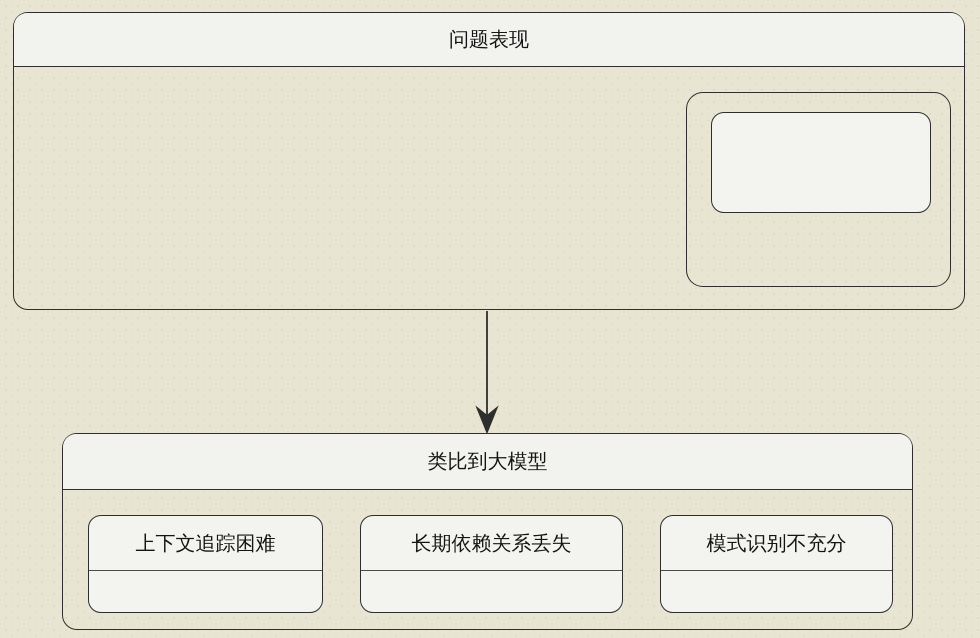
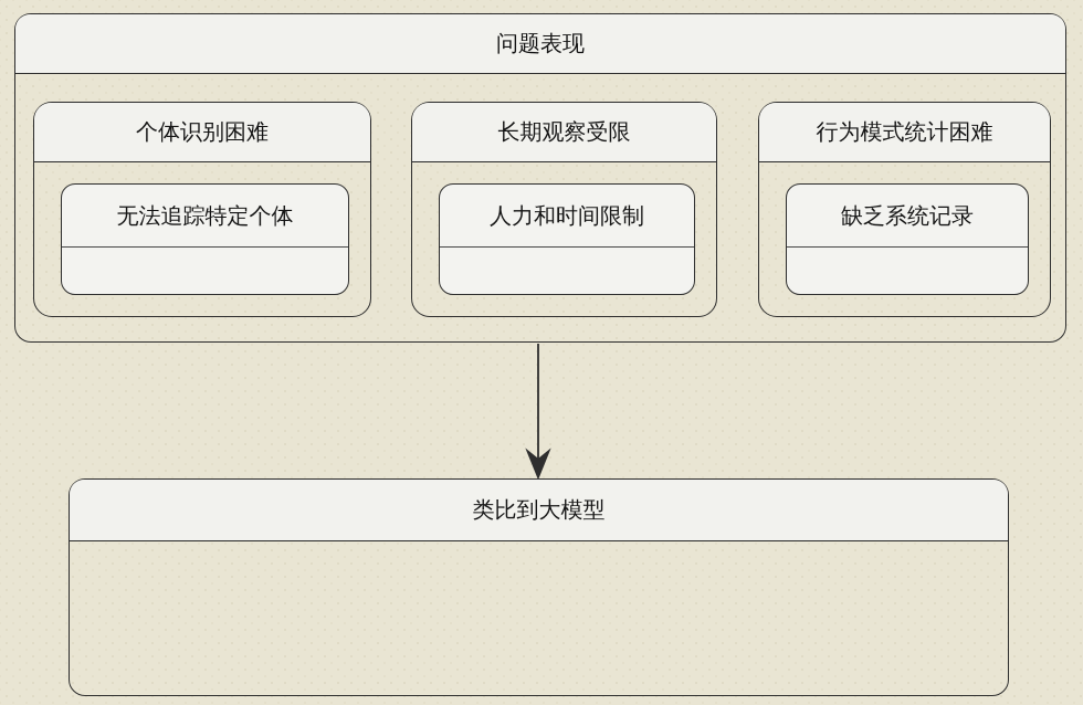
  问题表现
+ 个体识别困难
+ 无法追踪特定个体
+ 长期观察受限
+ 人力和时间限制
+ 行为模式统计困难
+ 缺乏系统记录
  类比到大模型
- 上下文追踪困难
- 长期依赖关系丢失
- 模式识别不充分
